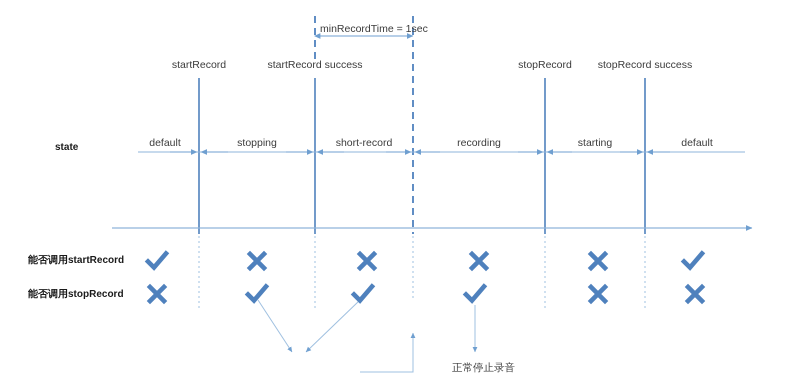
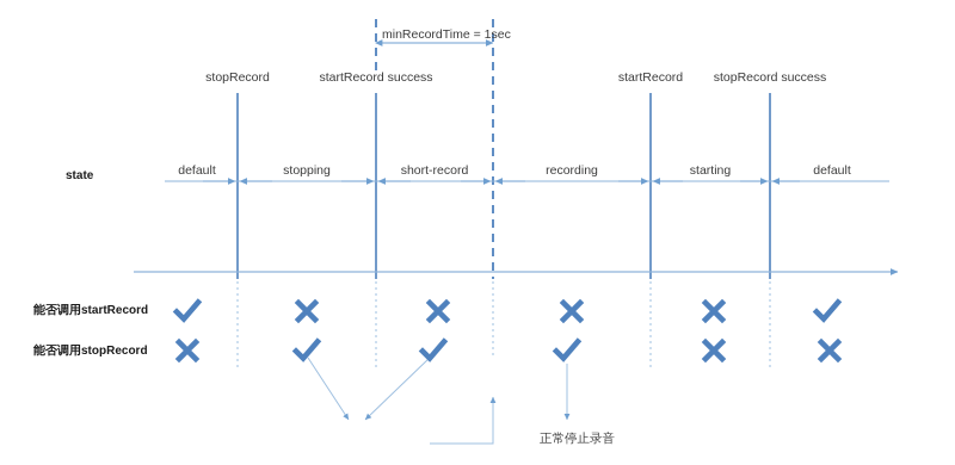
  minRecordTime = 1sec
- startRecord
+ stopRecord
  startRecord success
- stopRecord
+ startRecord
  stopRecord success
  state
  default
  stopping
  short-record
  recording
  starting
  default
  能否调用startRecord
  能否调用stopRecord
  正常停止录音
